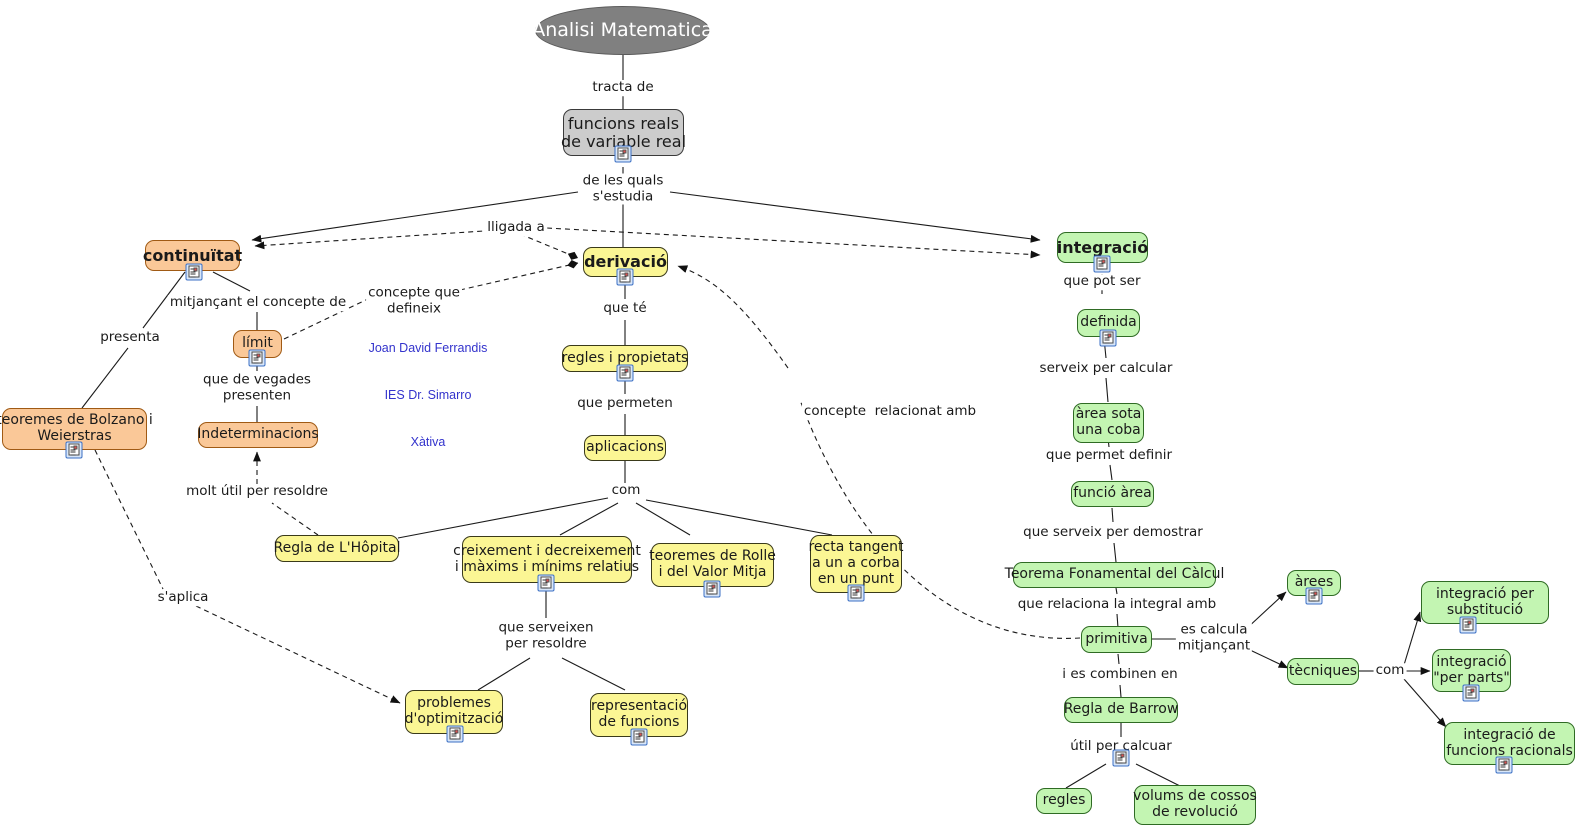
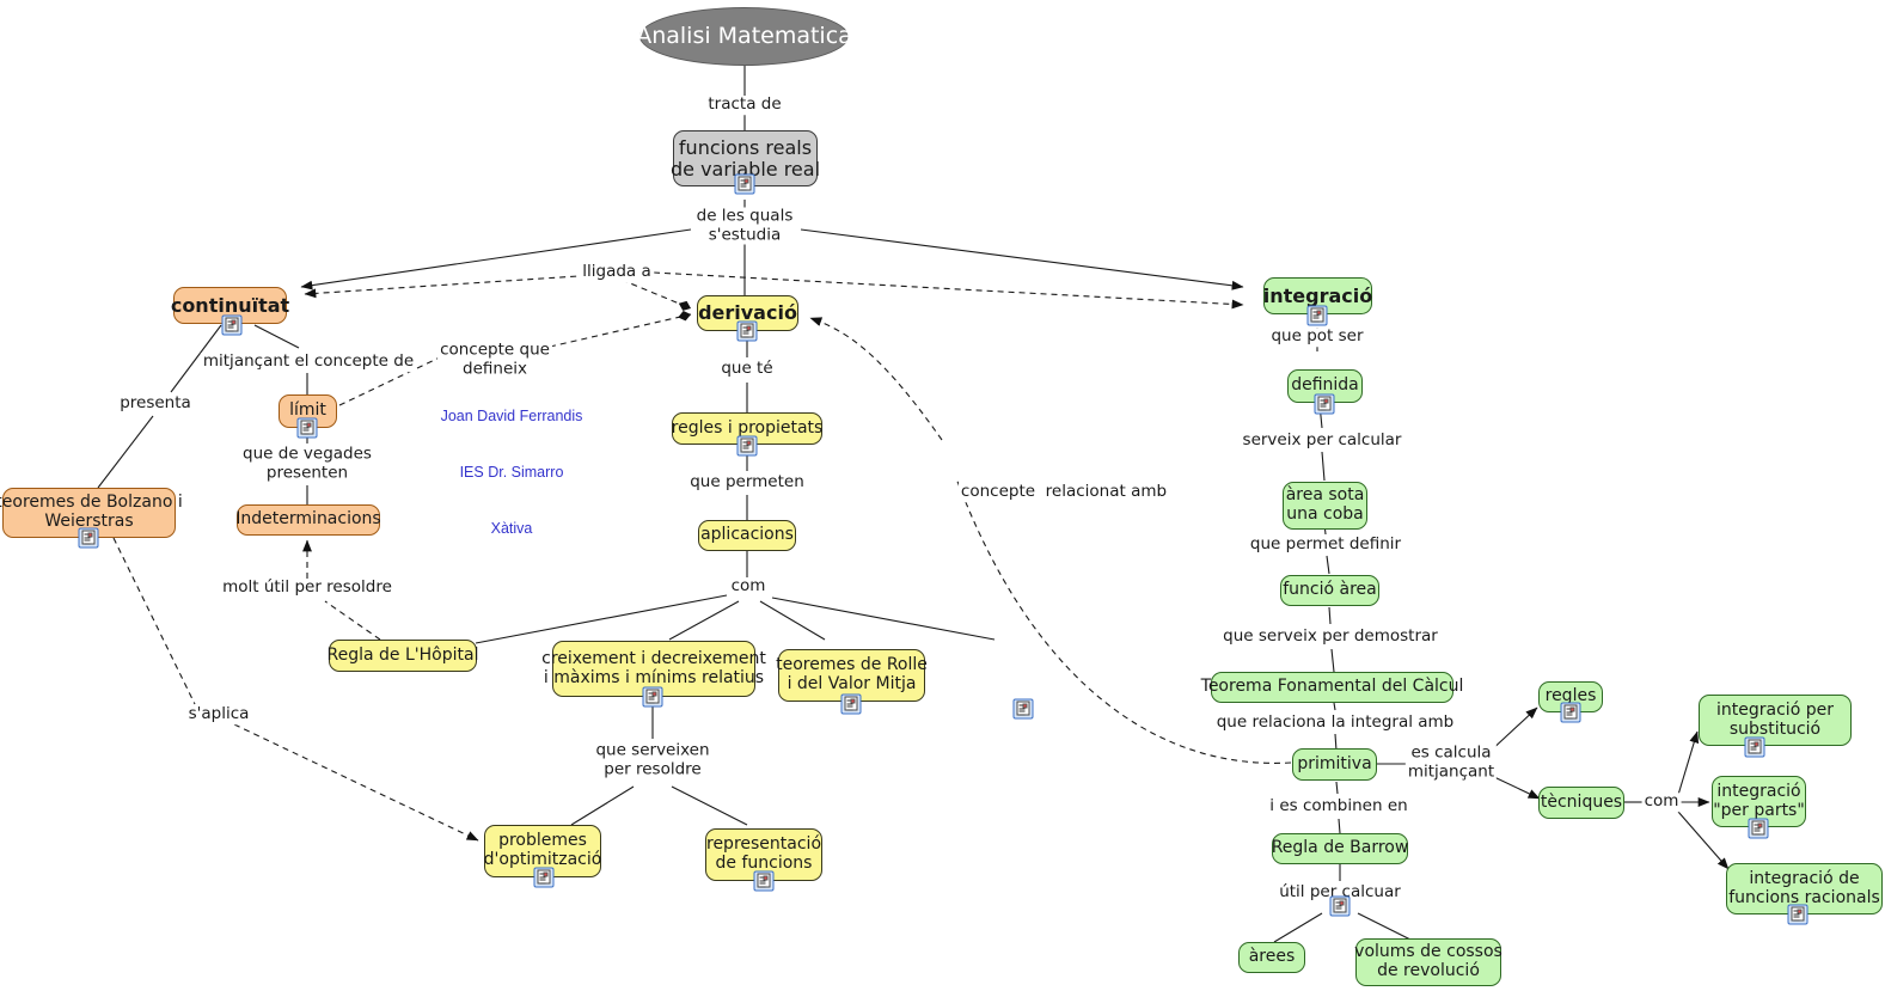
  Analisi Matematica
  funcions reals
  de variable real
  continuïtat
  derivació
  integració
  límit
  eoremes de Bolzano i
  Weierstras
  Indeterminacions
  regles i propietats
  aplicacions
  Regla de L'Hôpital
  creixement i decreixement
  i màxims i mínims relatius
  teoremes de Rolle
  i del Valor Mitja
- recta tangent
- a un a corba
- en un punt
  problemes
  d'optimització
  representació
  de funcions
  definida
  àrea sota
  una coba
  funció àrea
  Teorema Fonamental del Càlcul
  primitiva
  Regla de Barrow
- regles
+ àrees
  volums de cossos
  de revolució
- àrees
+ regles
  tècniques
  integració per
  substitució
  integració
  "per parts"
  integració de
  funcions racionals
  tracta de
  de les quals
  s'estudia
  lligada a
  mitjançant el concepte de
  presenta
  concepte que
  defineix
  que de vegades
  presenten
  que té
  que permeten
  com
  molt útil per resoldre
  s'aplica
  que serveixen
  per resoldre
  concepte relacionat amb
  que pot ser
  serveix per calcular
  que permet definir
  que serveix per demostrar
  que relaciona la integral amb
  es calcula
  mitjançant
  i es combinen en
  útil per calcuar
  com
  Joan David Ferrandis
  IES Dr. Simarro
  Xàtiva
